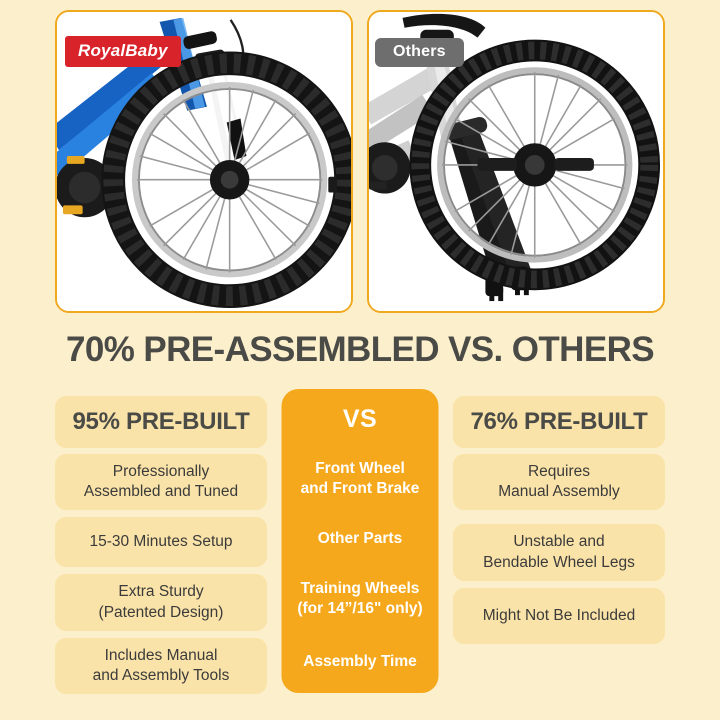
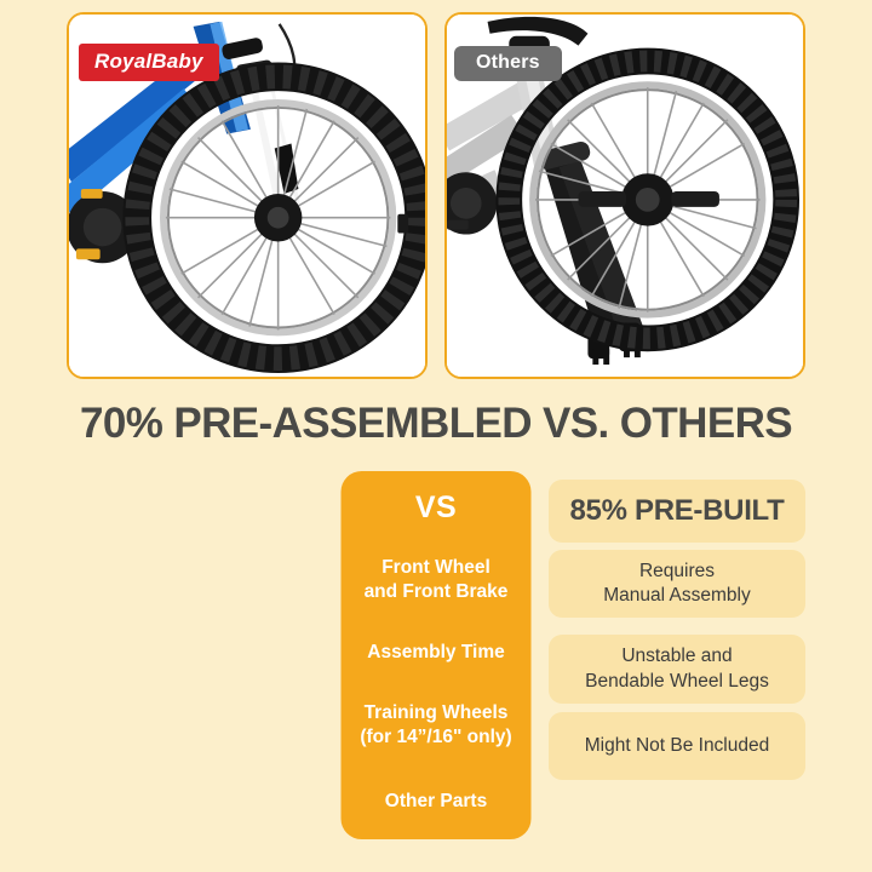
  RoyalBaby
  Others
  70% PRE-ASSEMBLED VS. OTHERS
- 95% PRE-BUILT
- Professionally
- Assembled and Tuned
- 15-30 Minutes Setup
- Extra Sturdy
- (Patented Design)
- Includes Manual
- and Assembly Tools
  VS
  Front Wheel
  and Front Brake
- Other Parts
+ Assembly Time
  Training Wheels
  (for 14”/16" only)
- Assembly Time
+ Other Parts
- 76% PRE-BUILT
+ 85% PRE-BUILT
  Requires
  Manual Assembly
  Unstable and
  Bendable Wheel Legs
  Might Not Be Included
